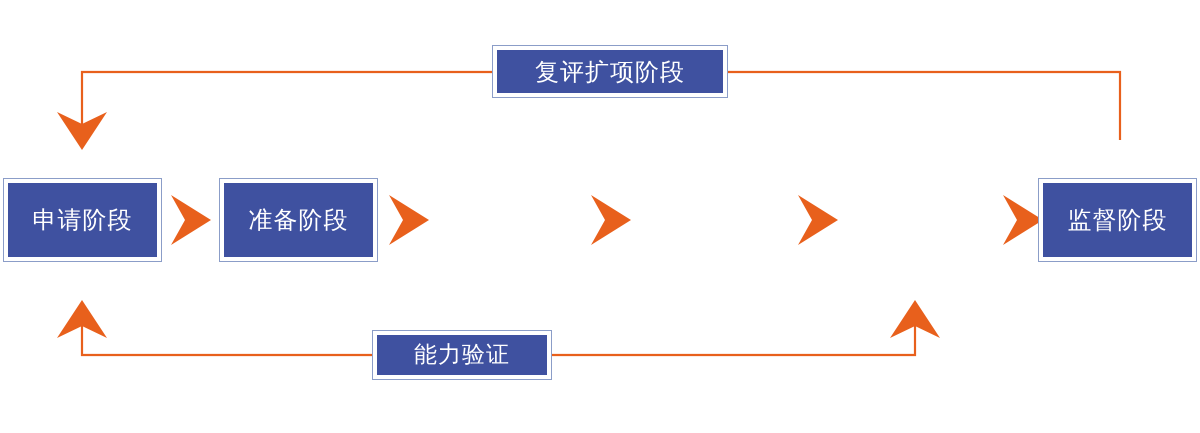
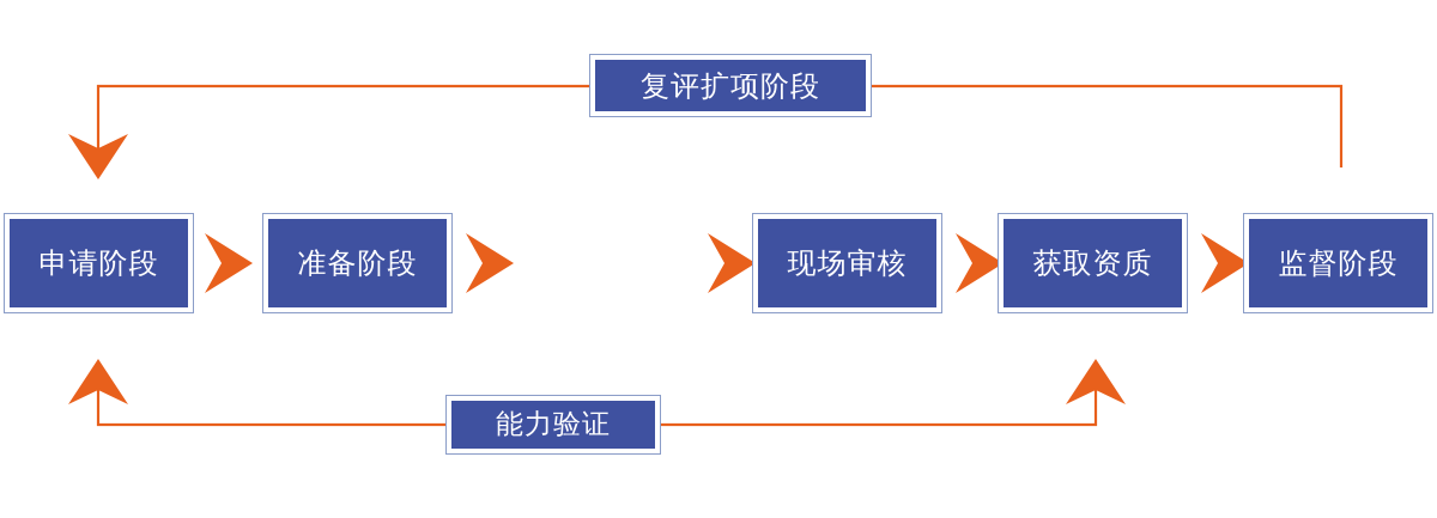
  复评扩项阶段
  申请阶段
  准备阶段
+ 现场审核
+ 获取资质
  监督阶段
  能力验证
